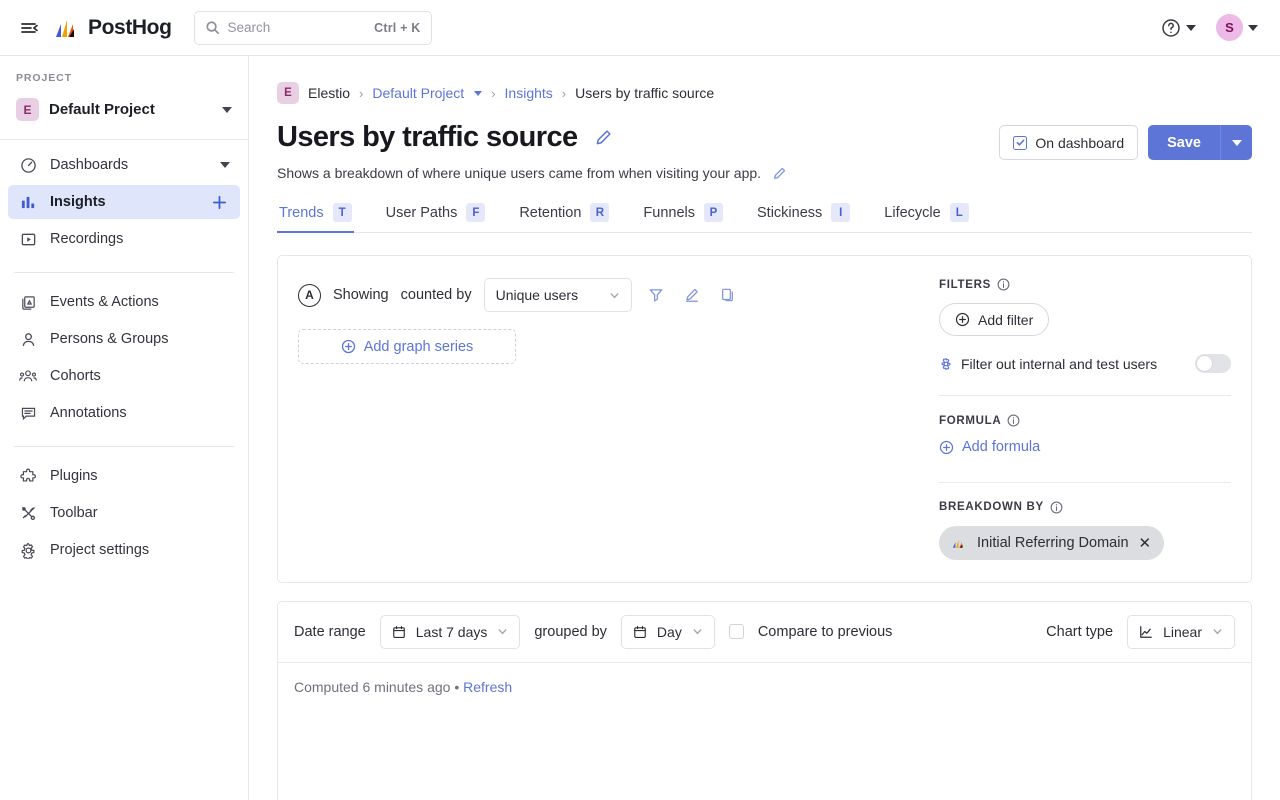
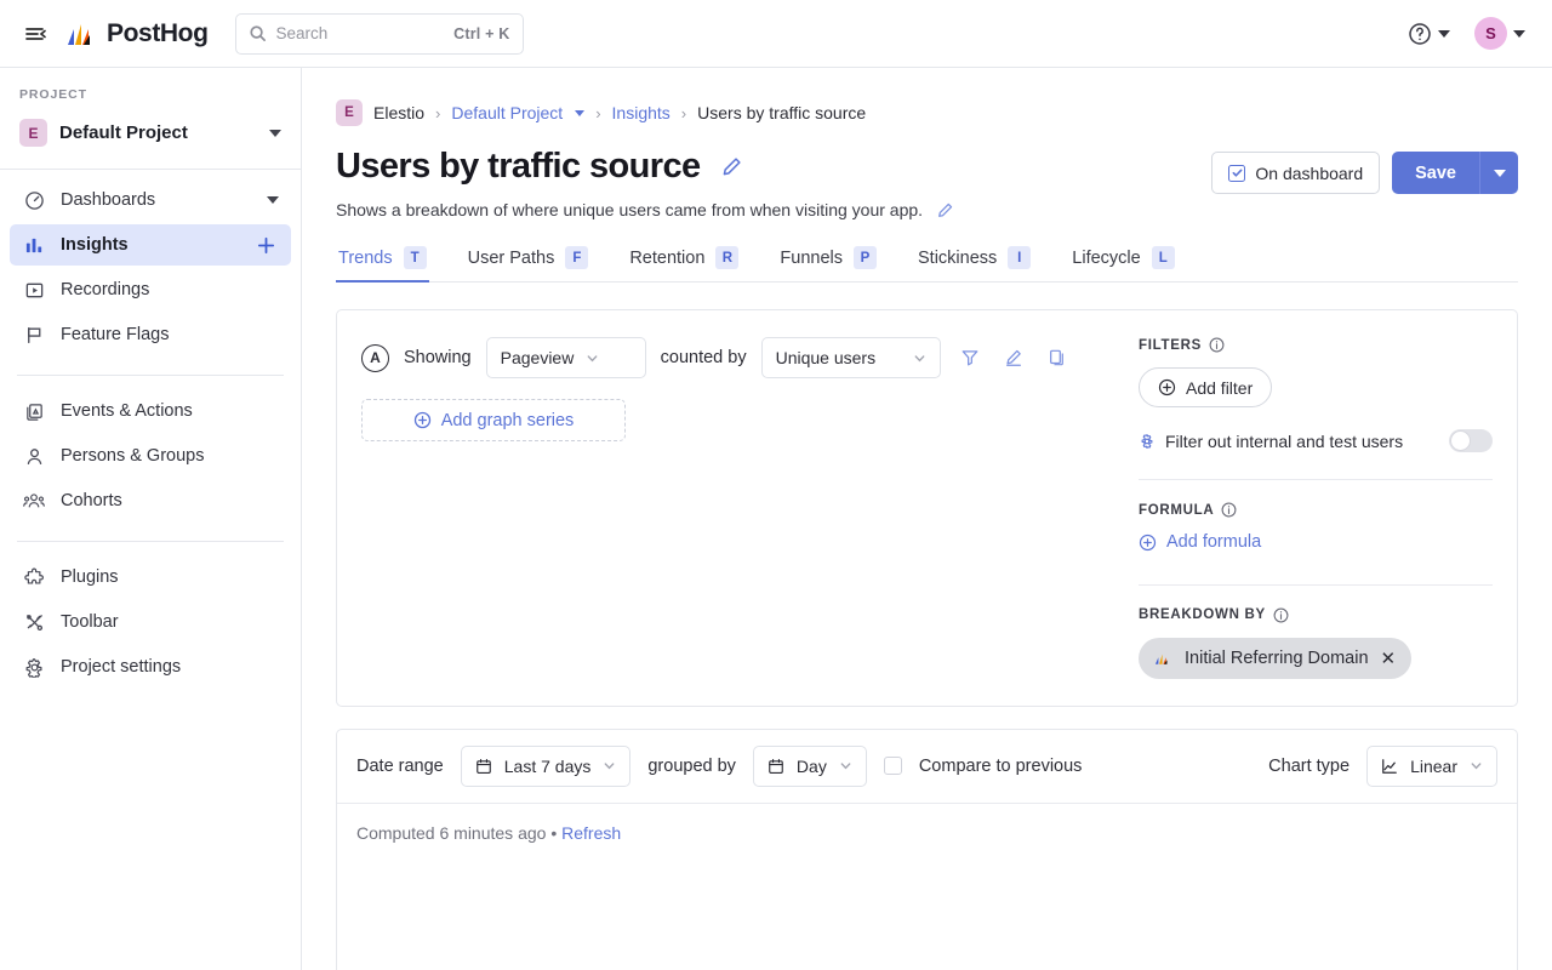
  PostHog
  Search
  Ctrl + K
  S
  PROJECT
  E
  Default Project
  Dashboards
  Insights
  Recordings
+ Feature Flags
  Events & Actions
  Persons & Groups
  Cohorts
- Annotations
  Plugins
  Toolbar
  Project settings
  E
  Elestio
  ›
  Default Project
  ›
  Insights
  ›
  Users by traffic source
  Users by traffic source
  Shows a breakdown of where unique users came from when visiting your app.
  On dashboard
  Save
  Trends
  T
  User Paths
  F
  Retention
  R
  Funnels
  P
  Stickiness
  I
  Lifecycle
  L
  A
  Showing
+ Pageview
  counted by
  Unique users
  Add graph series
  FILTERS
  Add filter
  Filter out internal and test users
  FORMULA
  Add formula
  BREAKDOWN BY
  Initial Referring Domain
  ✕
  Date range
  Last 7 days
  grouped by
  Day
  Compare to previous
  Chart type
  Linear
  Computed 6 minutes ago • Refresh
